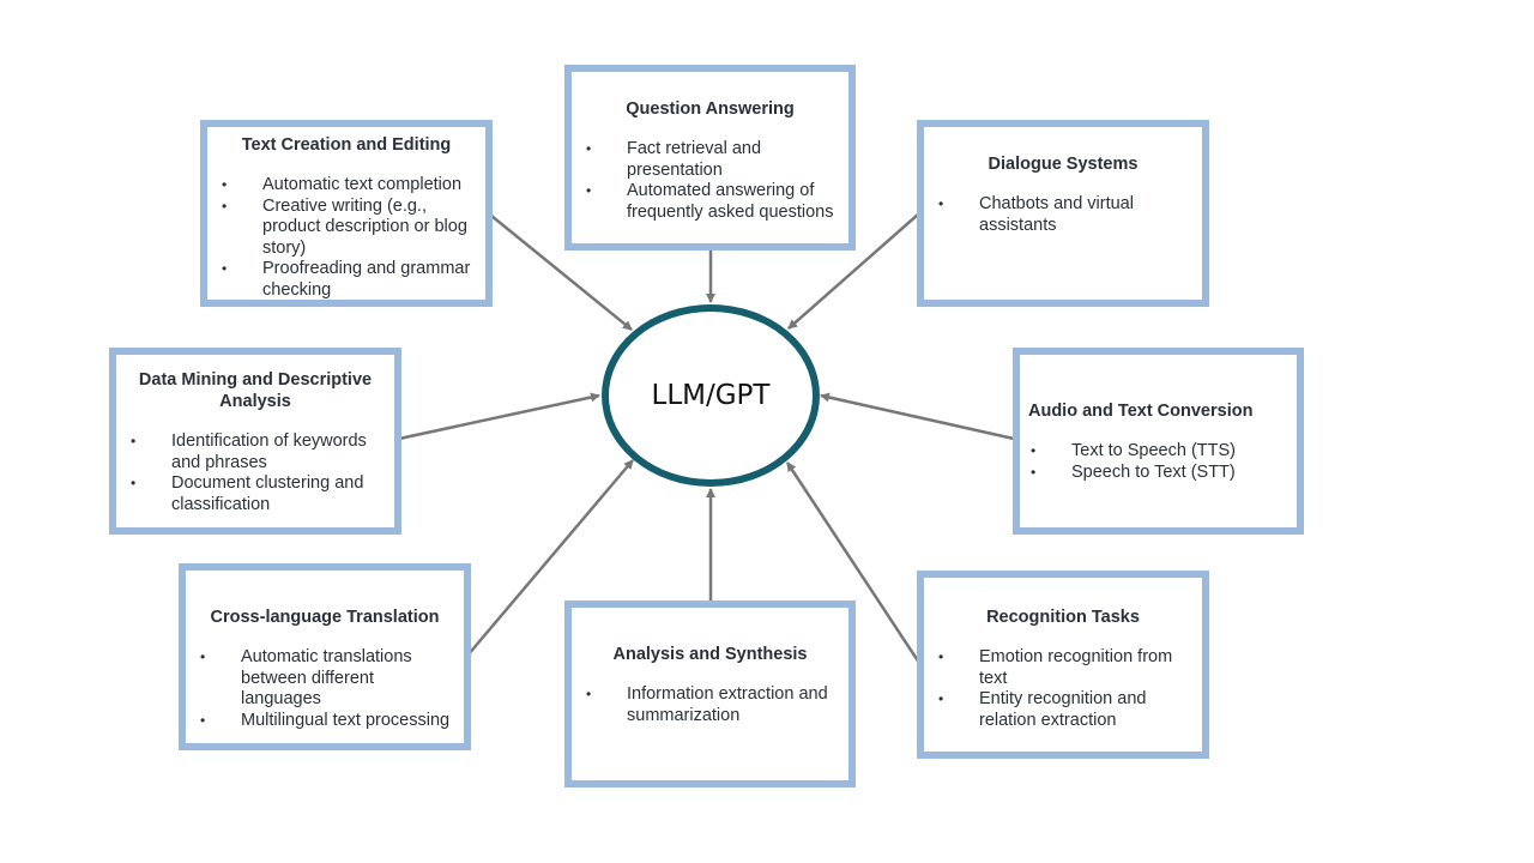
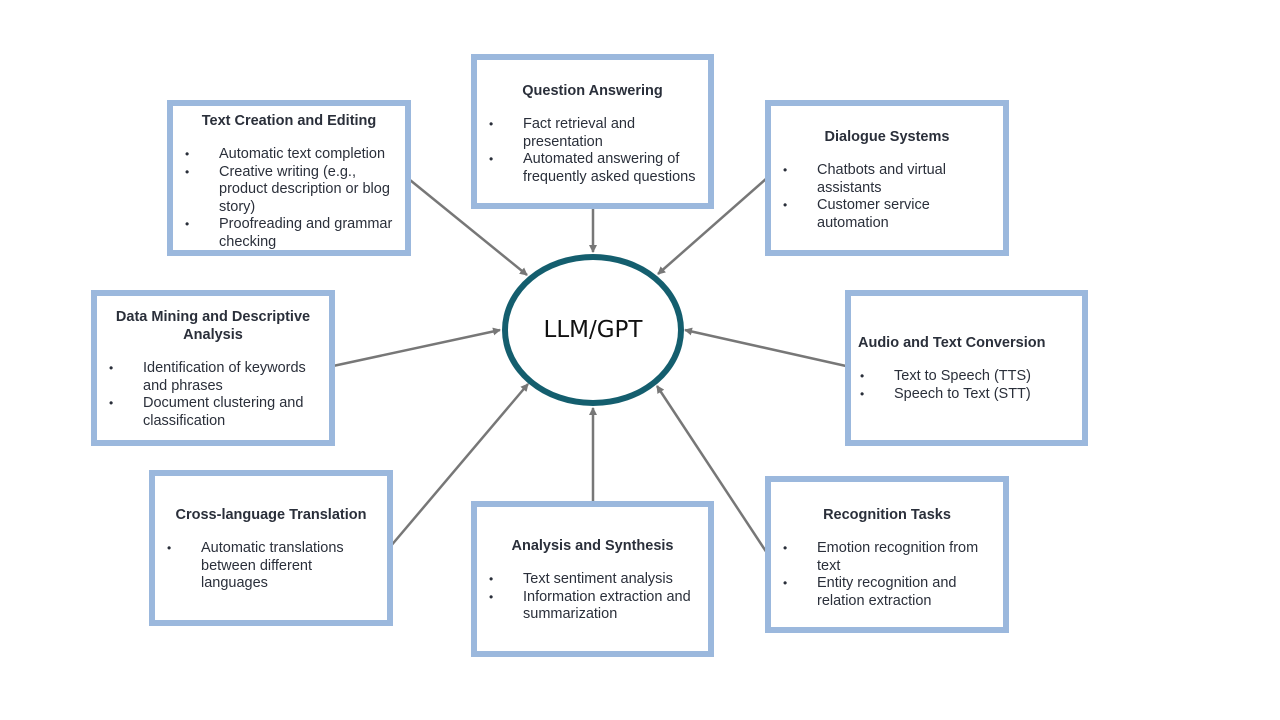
  LLM/GPT
  Text Creation and Editing
  Automatic text completion
  Creative writing (e.g., product description or blog story)
  Proofreading and grammar checking
  Question Answering
  Fact retrieval and presentation
  Automated answering of frequently asked questions
  Dialogue Systems
  Chatbots and virtual assistants
+ Customer service automation
  Data Mining and Descriptive Analysis
  Identification of keywords and phrases
  Document clustering and classification
  Audio and Text Conversion
  Text to Speech (TTS)
  Speech to Text (STT)
  Cross-language Translation
  Automatic translations between different languages
- Multilingual text processing
  Analysis and Synthesis
+ Text sentiment analysis
  Information extraction and summarization
  Recognition Tasks
  Emotion recognition from text
  Entity recognition and relation extraction
